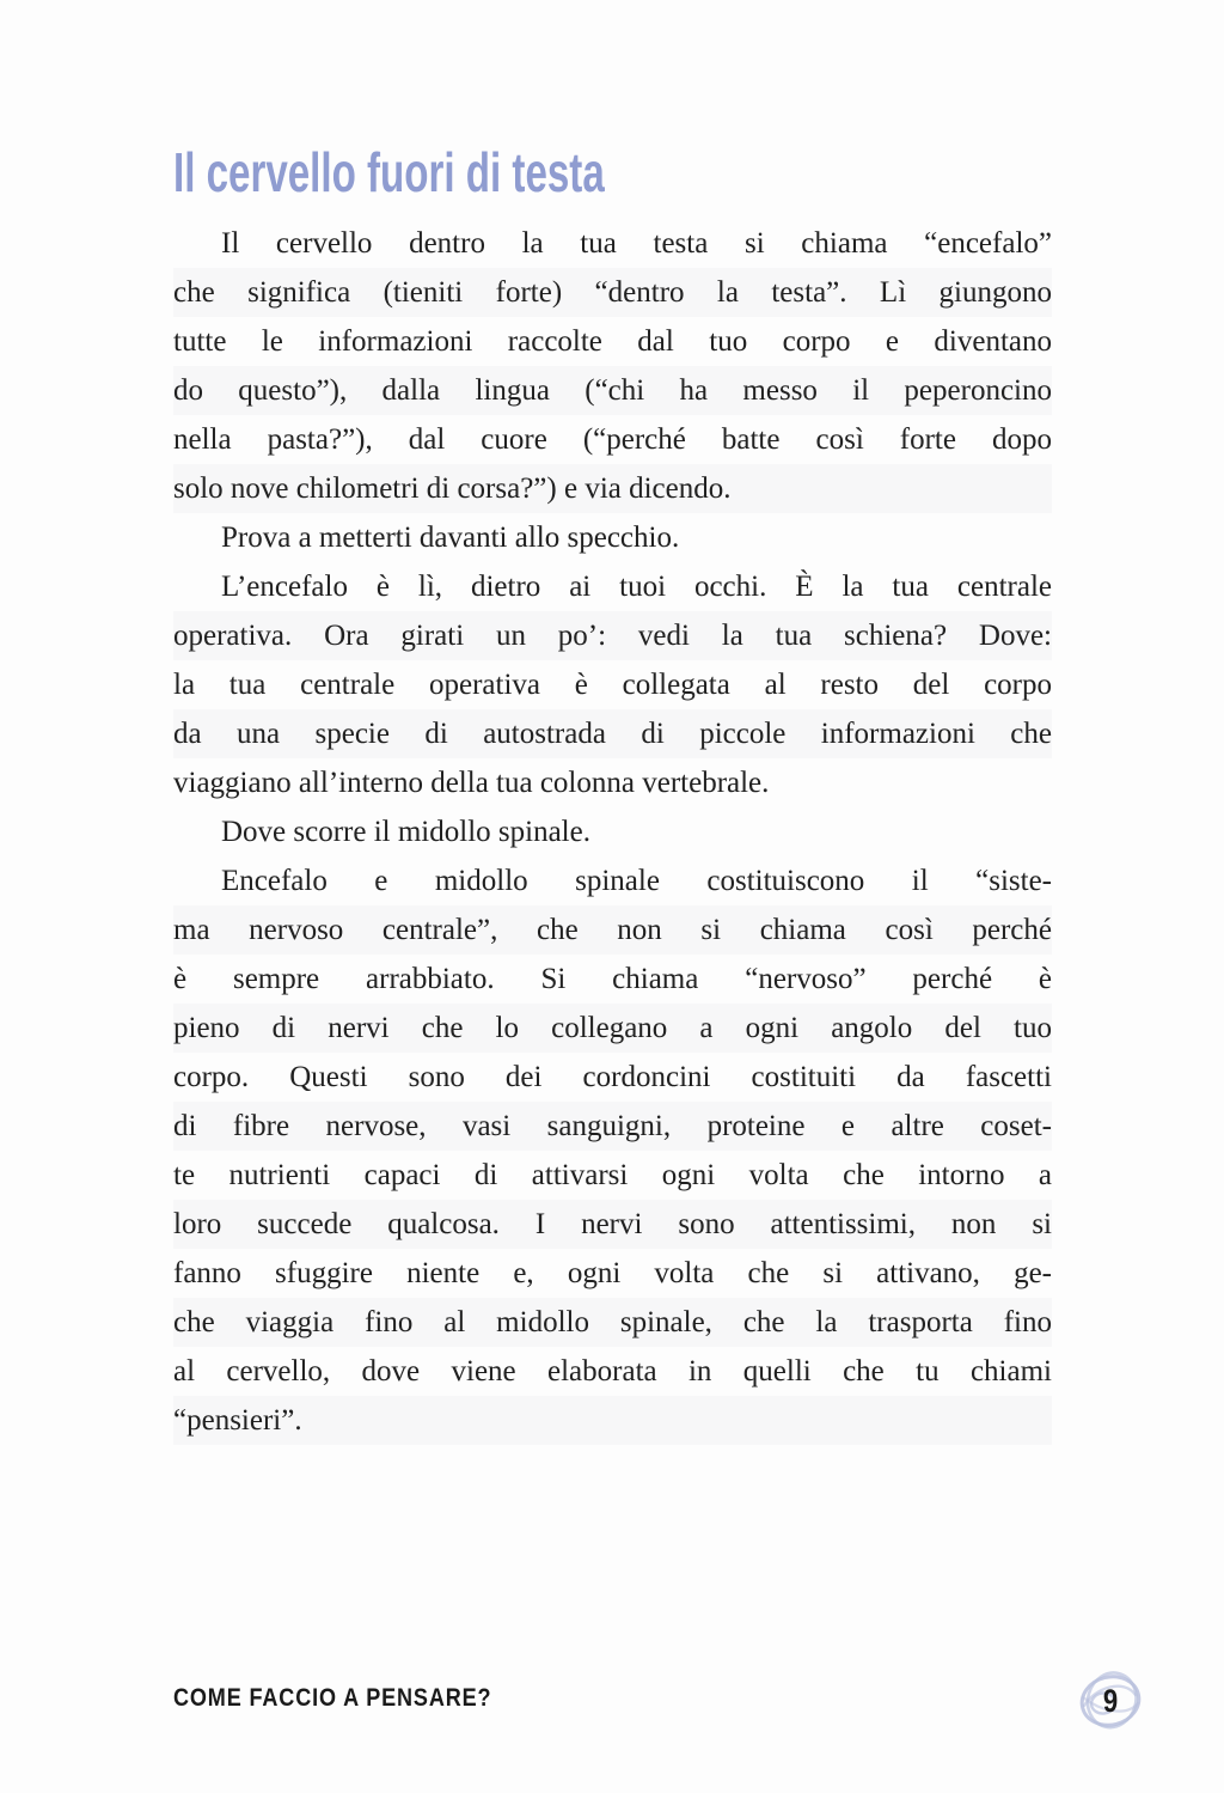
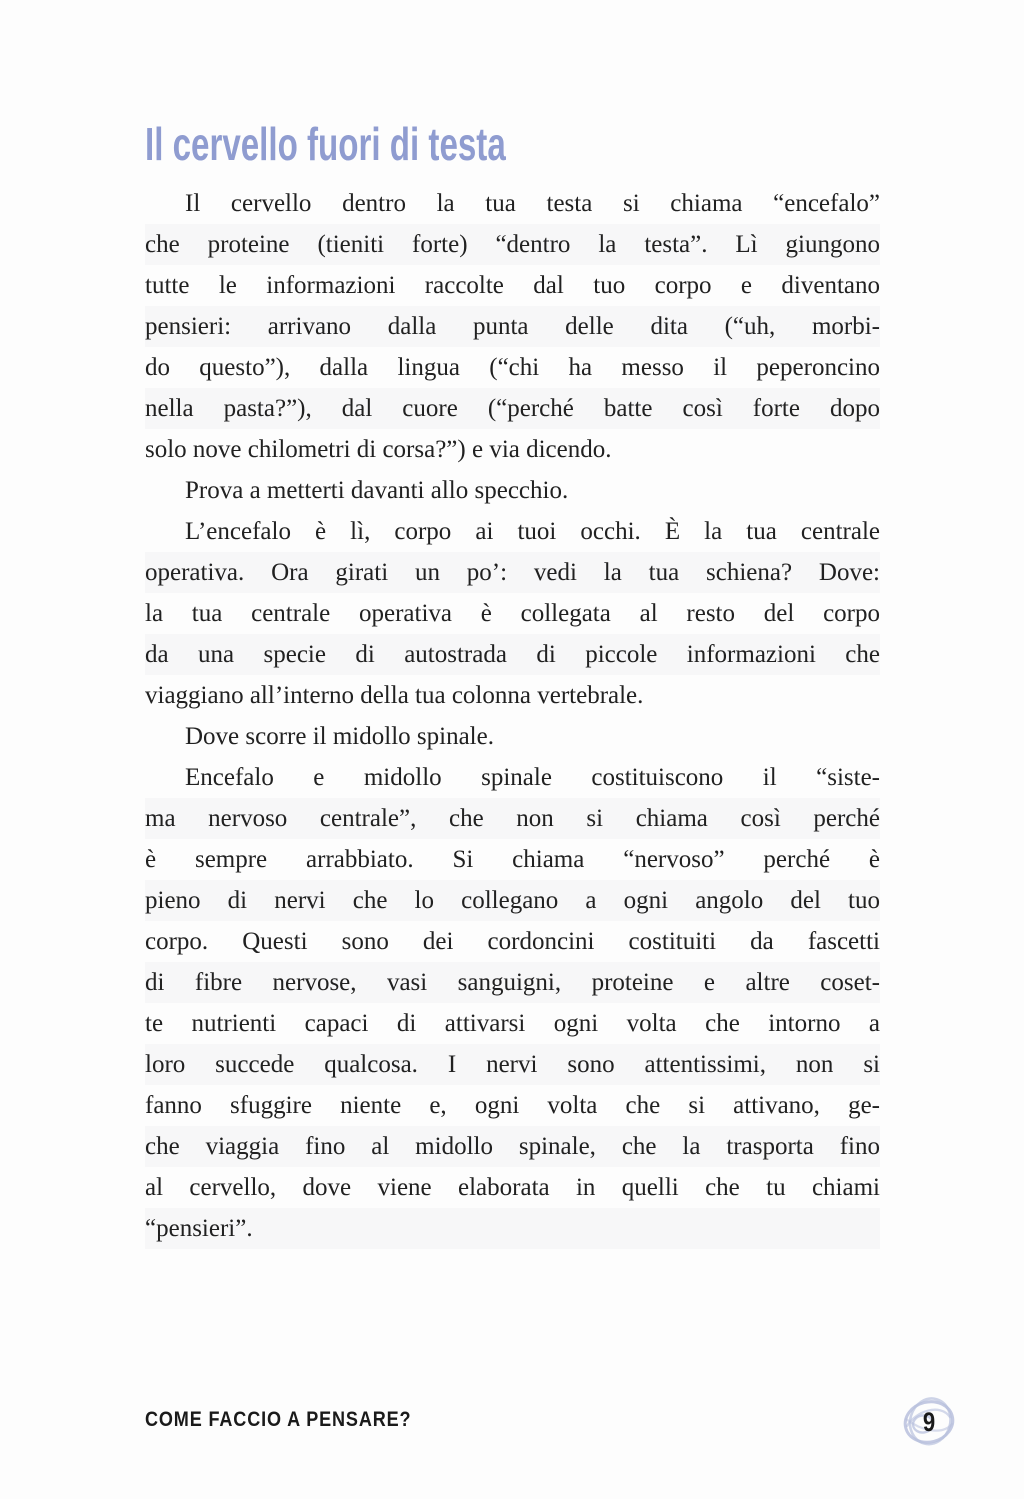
  Il cervello fuori di testa
  Il cervello dentro la tua testa si chiama “encefalo”
- che significa (tieniti forte) “dentro la testa”. Lì giungono
+ che proteine (tieniti forte) “dentro la testa”. Lì giungono
  tutte le informazioni raccolte dal tuo corpo e diventano
+ pensieri: arrivano dalla punta delle dita (“uh, morbi-
  do questo”), dalla lingua (“chi ha messo il peperoncino
  nella pasta?”), dal cuore (“perché batte così forte dopo
  solo nove chilometri di corsa?”) e via dicendo.
  Prova a metterti davanti allo specchio.
- L’encefalo è lì, dietro ai tuoi occhi. È la tua centrale
+ L’encefalo è lì, corpo ai tuoi occhi. È la tua centrale
  operativa. Ora girati un po’: vedi la tua schiena? Dove:
  la tua centrale operativa è collegata al resto del corpo
  da una specie di autostrada di piccole informazioni che
  viaggiano all’interno della tua colonna vertebrale.
  Dove scorre il midollo spinale.
  Encefalo e midollo spinale costituiscono il “siste-
  ma nervoso centrale”, che non si chiama così perché
  è sempre arrabbiato. Si chiama “nervoso” perché è
  pieno di nervi che lo collegano a ogni angolo del tuo
  corpo. Questi sono dei cordoncini costituiti da fascetti
  di fibre nervose, vasi sanguigni, proteine e altre coset-
  te nutrienti capaci di attivarsi ogni volta che intorno a
  loro succede qualcosa. I nervi sono attentissimi, non si
  fanno sfuggire niente e, ogni volta che si attivano, ge-
  che viaggia fino al midollo spinale, che la trasporta fino
  al cervello, dove viene elaborata in quelli che tu chiami
  “pensieri”.
  COME FACCIO A PENSARE?
  9
